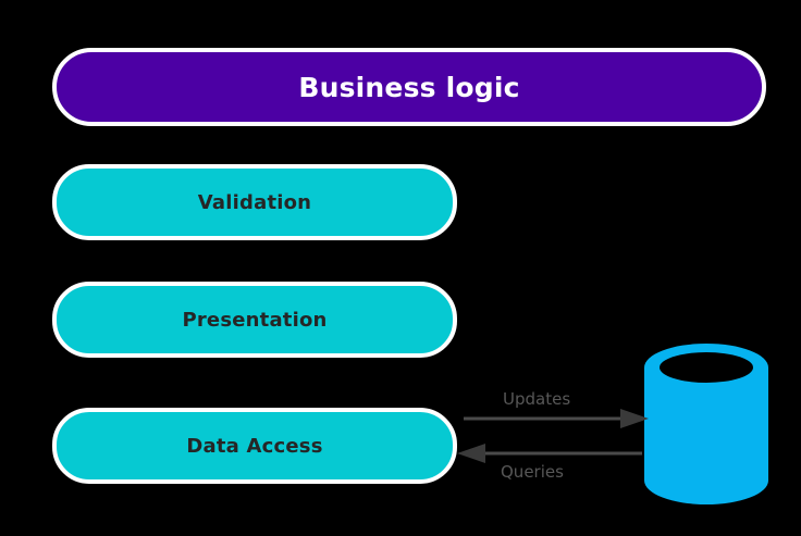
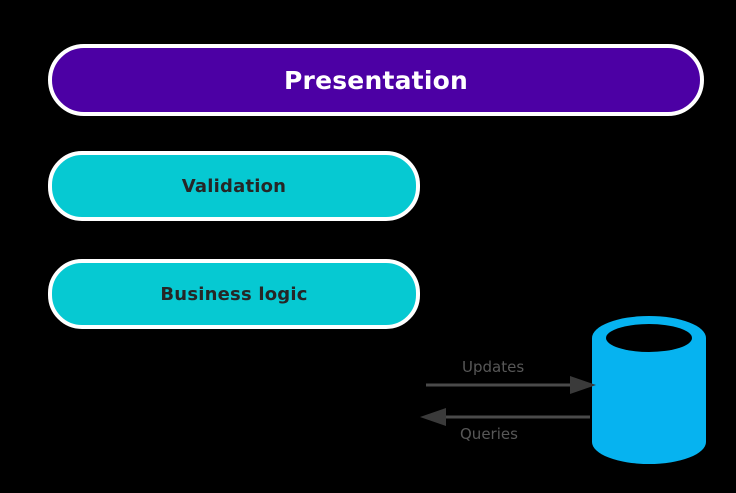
- Business logic
+ Presentation
  Validation
- Presentation
+ Business logic
- Data Access
  Updates
  Queries
